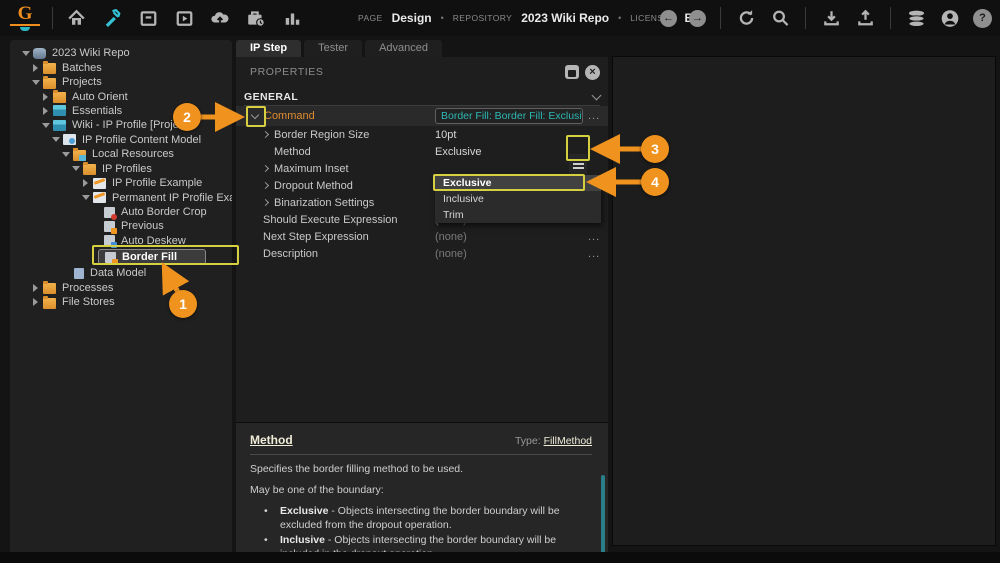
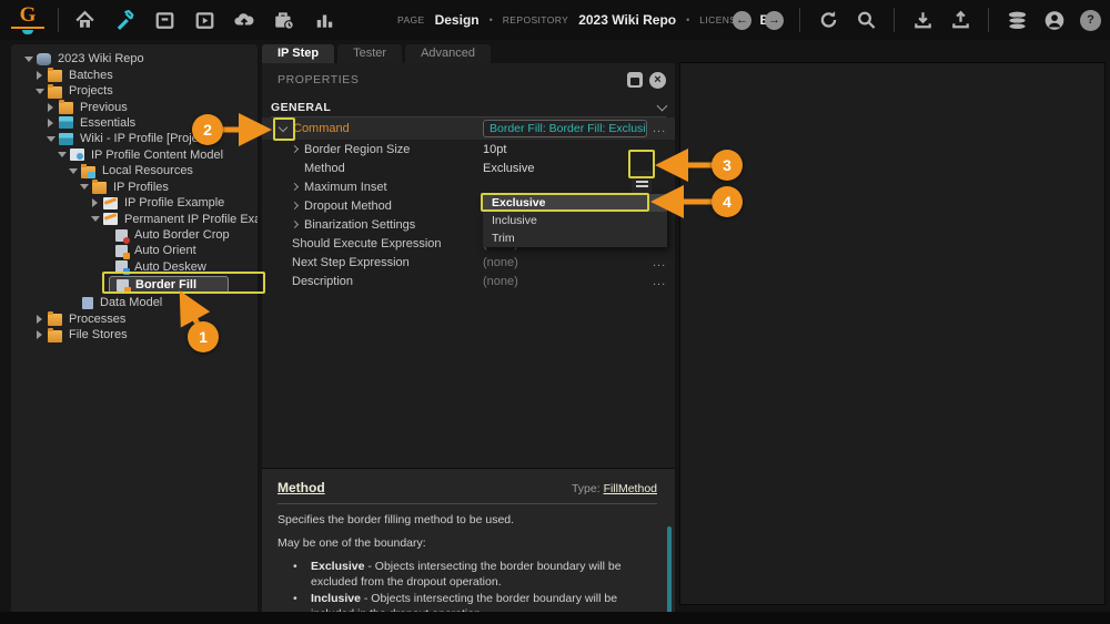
  G
  PAGE
  Design
  •
  REPOSITORY
  2023 Wiki Repo
  •
  ←
  →
  ?
  2023 Wiki Repo
  Batches
  Projects
- Auto Orient
+ Previous
  Essentials
  Wiki - IP Profile [Proj
  IP Profile Content Model
  Local Resources
  IP Profiles
  IP Profile Example
  Permanent IP Profile Ex
  Auto Border Crop
- Previous
+ Auto Orient
  Auto Deskew
  Border Fill
  Data Model
  Processes
  File Stores
  IP Step
  Tester
  Advanced
  PROPERTIES
  ×
  GENERAL
  Command
  Border Fill: Border Fill: Exclusi
  ...
  Border Region Size
  10pt
  Method
  Exclusive
  Maximum Inset
  Dropout Method
  Binarization Settings
  Should Execute Expression
  Next Step Expression
  (none)
  ...
  Description
  (none)
  ...
  Exclusive
  Inclusive
  Trim
  Method
  Type: FillMethod
  Specifies the border filling method to be used.
  May be one of the boundary:
  Exclusive - Objects intersecting the border boundary will be excluded from the dropout operation.
  1
  2
  3
  4
